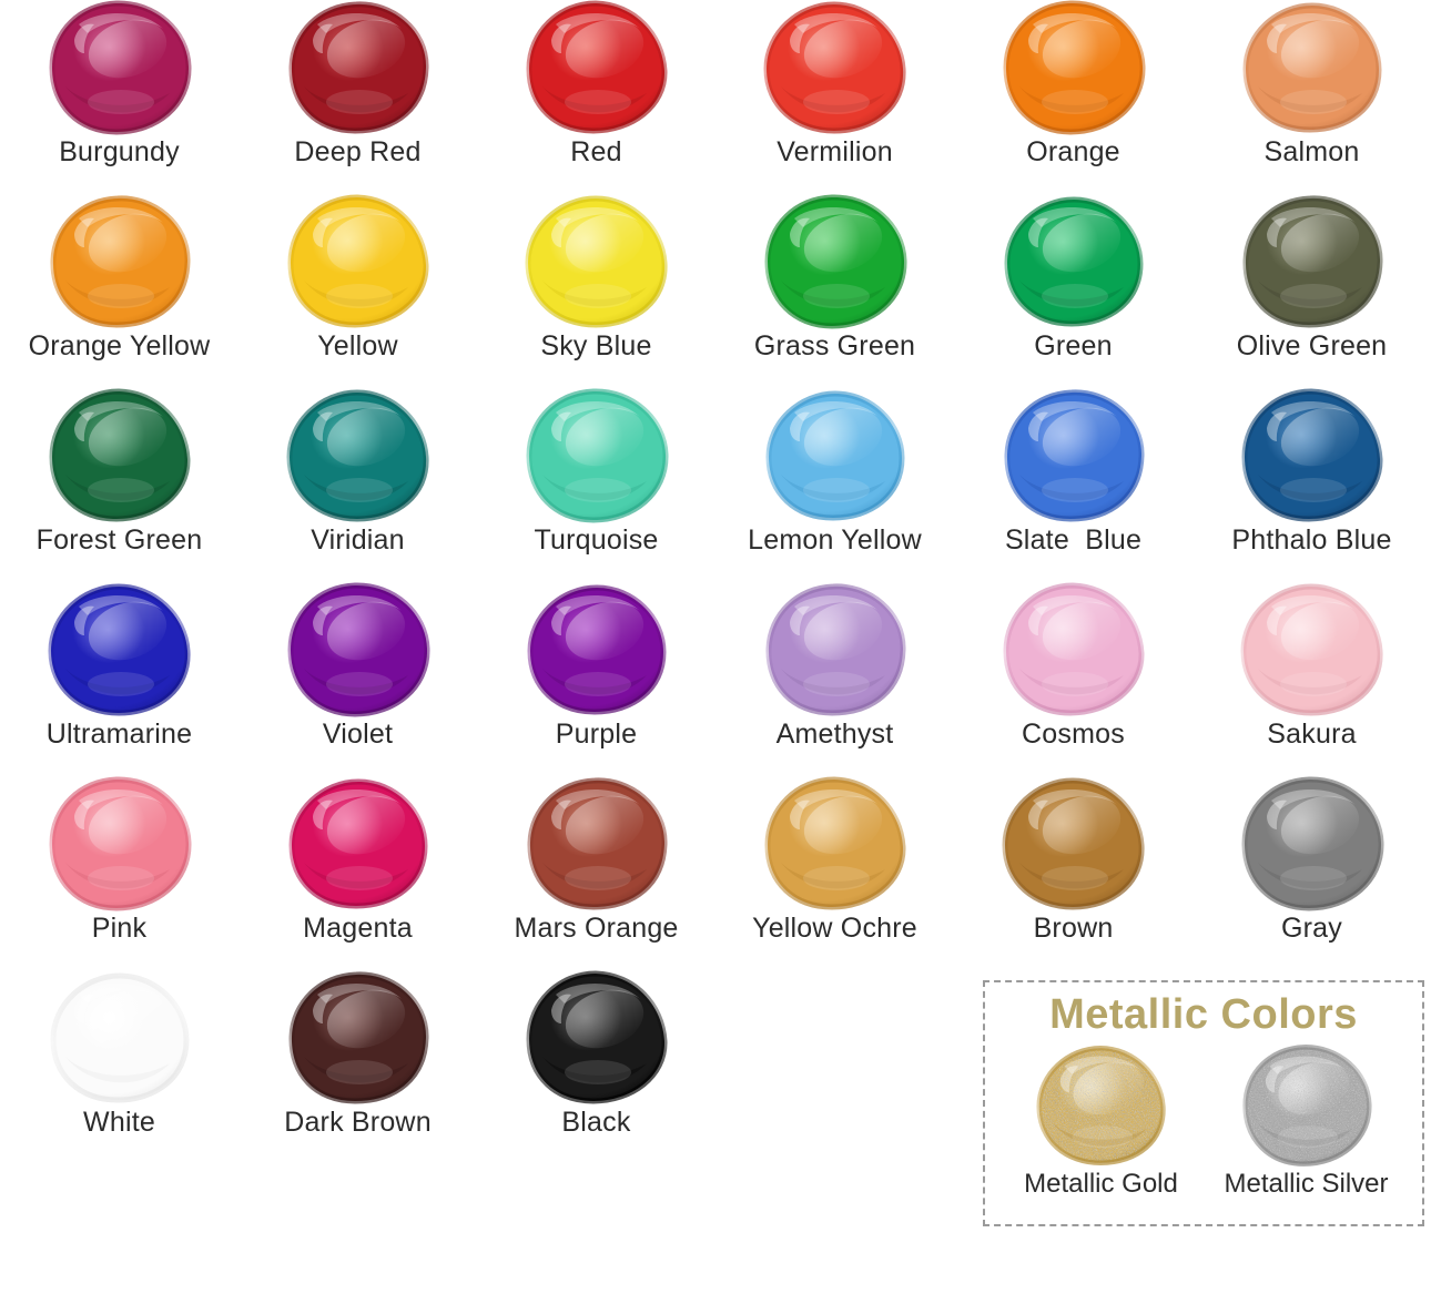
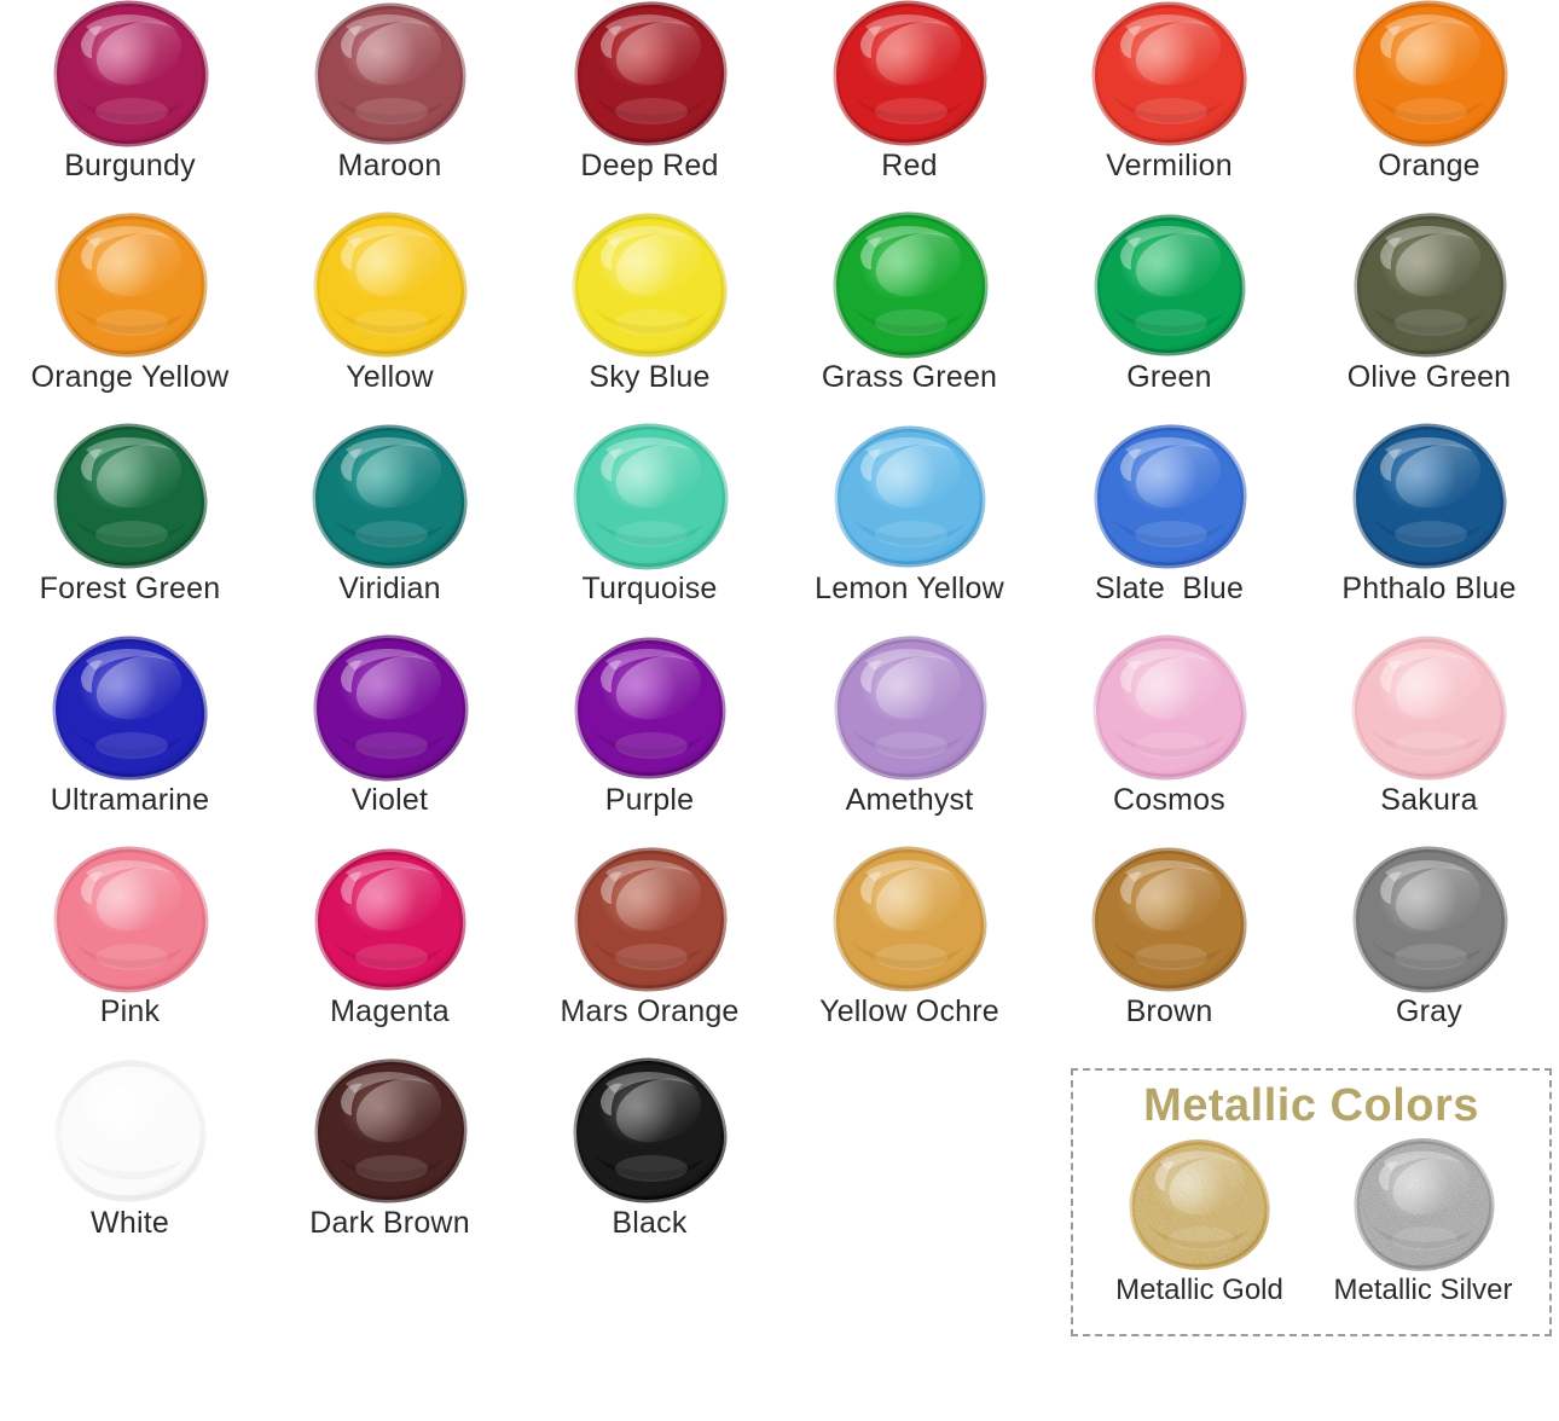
  Burgundy
+ Maroon
  Deep Red
  Red
  Vermilion
  Orange
- Salmon
  Orange Yellow
  Yellow
  Sky Blue
  Grass Green
  Green
  Olive Green
  Forest Green
  Viridian
  Turquoise
  Lemon Yellow
  Slate Blue
  Phthalo Blue
  Ultramarine
  Violet
  Purple
  Amethyst
  Cosmos
  Sakura
  Pink
  Magenta
  Mars Orange
  Yellow Ochre
  Brown
  Gray
  White
  Dark Brown
  Black
  Metallic Colors
  Metallic Gold
  Metallic Silver
